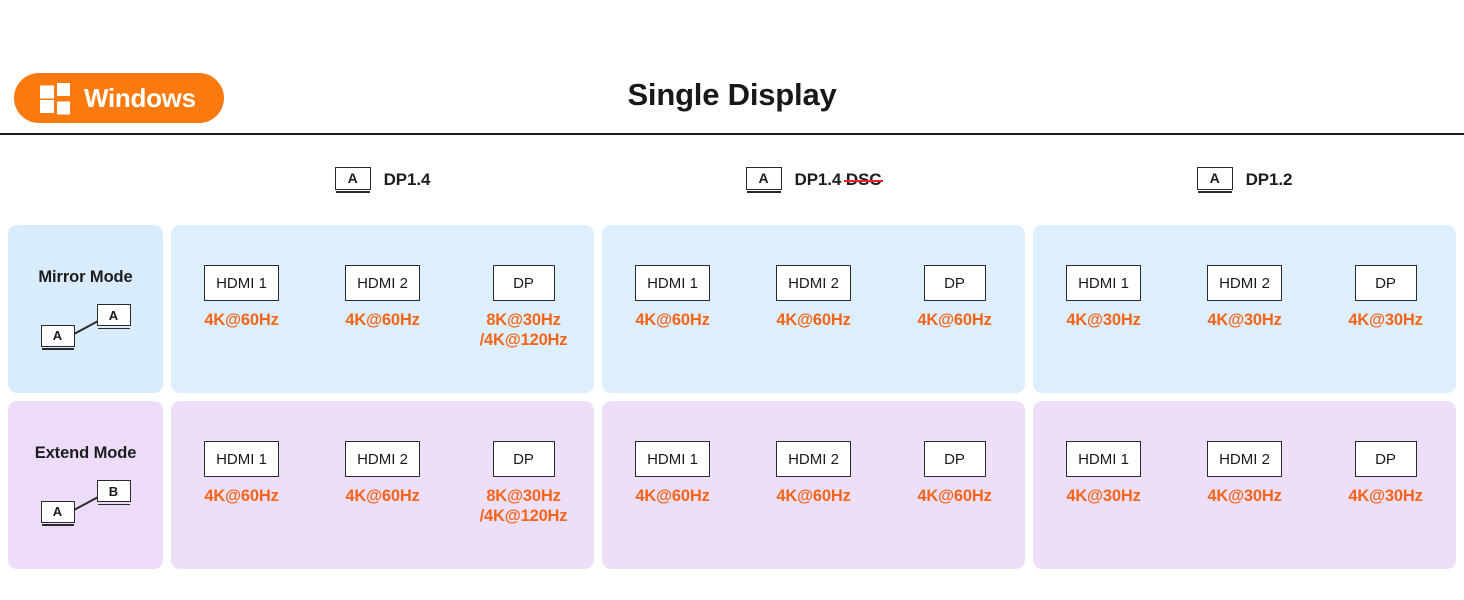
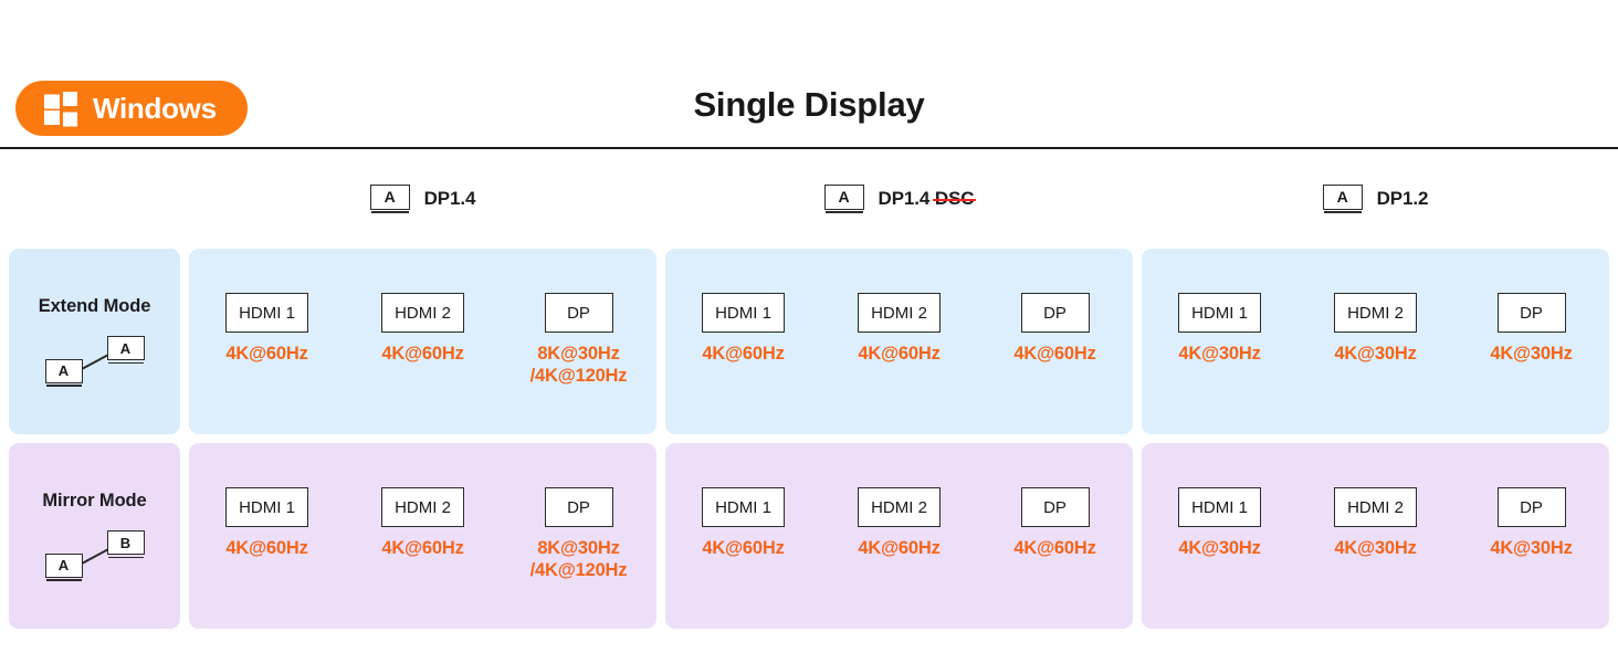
  Windows
  Single Display
  A
  DP1.4
  A
  DP1.4 DSC
  A
  DP1.2
- Mirror Mode
+ Extend Mode
  A
  A
  HDMI 1
  4K@60Hz
  HDMI 2
  4K@60Hz
  DP
  8K@30Hz
  /4K@120Hz
  HDMI 1
  4K@60Hz
  HDMI 2
  4K@60Hz
  DP
  4K@60Hz
  HDMI 1
  4K@30Hz
  HDMI 2
  4K@30Hz
  DP
  4K@30Hz
- Extend Mode
+ Mirror Mode
  B
  A
  HDMI 1
  4K@60Hz
  HDMI 2
  4K@60Hz
  DP
  8K@30Hz
  /4K@120Hz
  HDMI 1
  4K@60Hz
  HDMI 2
  4K@60Hz
  DP
  4K@60Hz
  HDMI 1
  4K@30Hz
  HDMI 2
  4K@30Hz
  DP
  4K@30Hz
